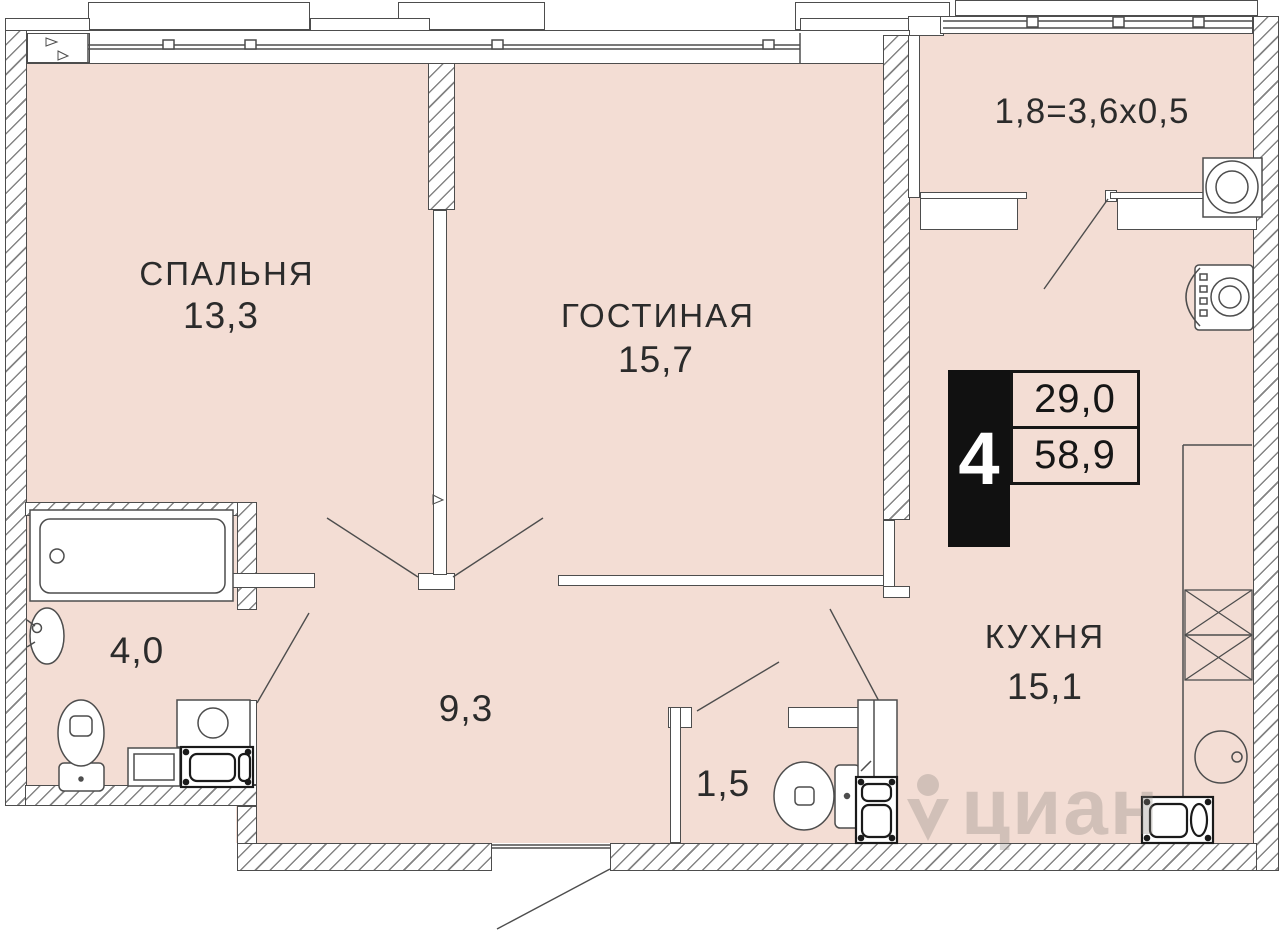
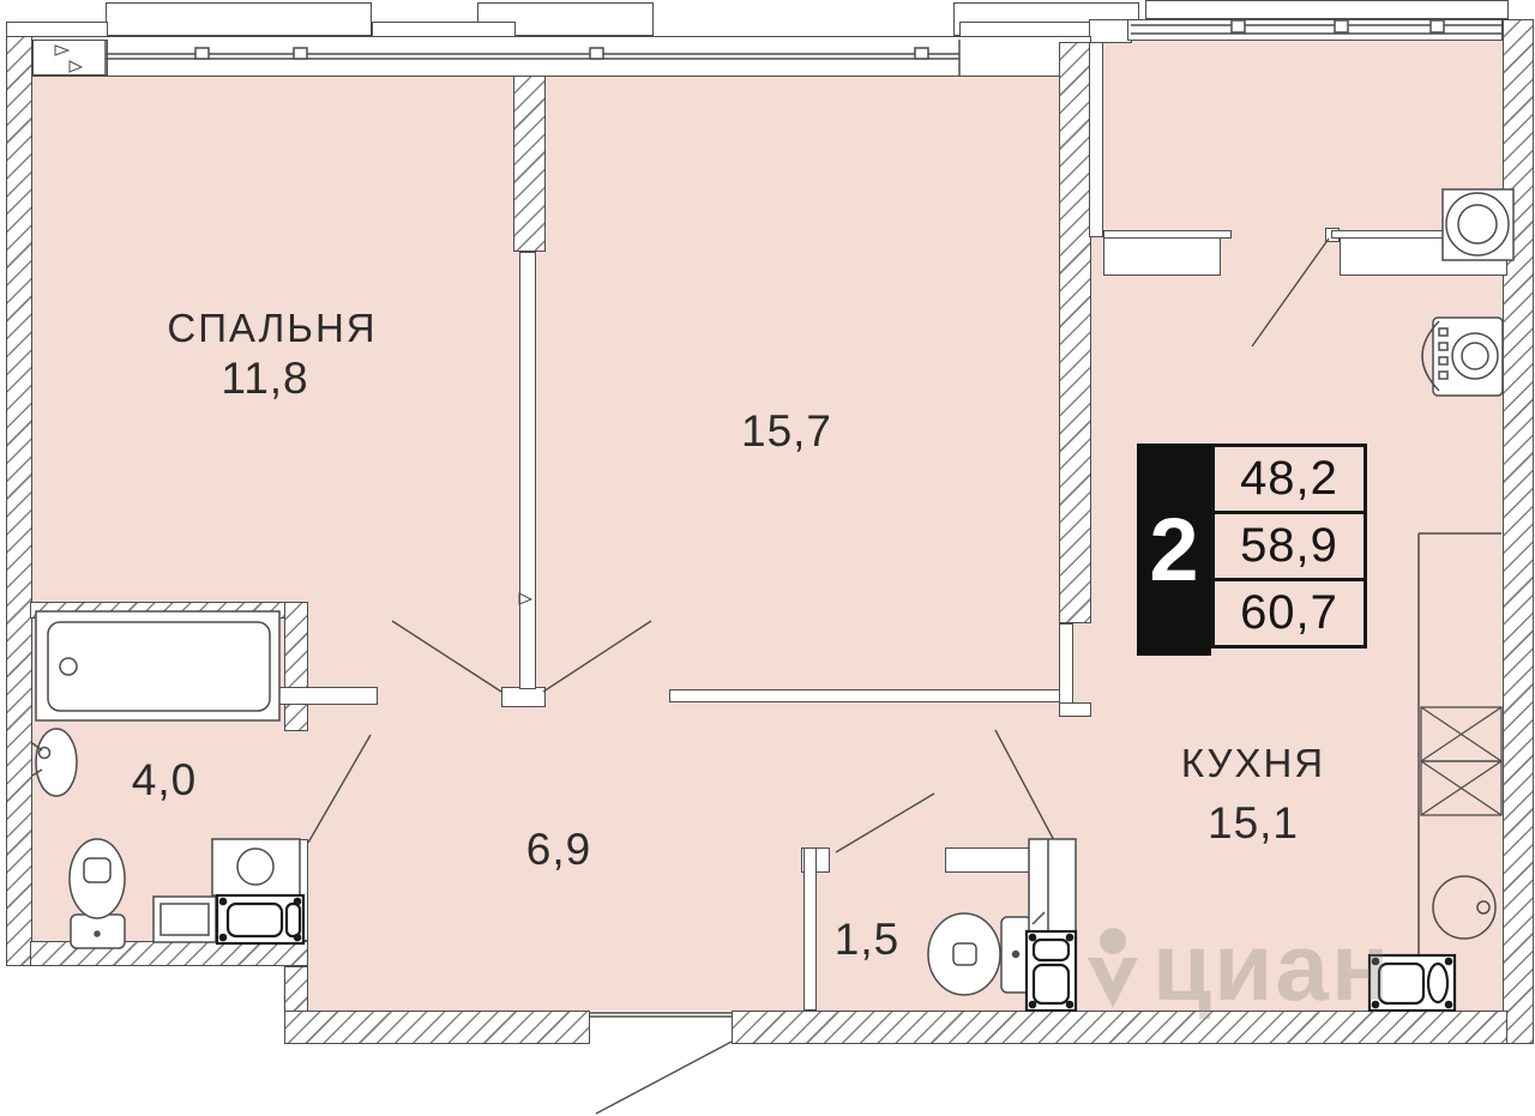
  СПАЛЬНЯ
- 13,3
+ 11,8
- ГОСТИНАЯ
  15,7
  КУХНЯ
  15,1
  4,0
- 9,3
+ 6,9
  1,5
- 1,8=3,6x0,5
- 4
+ 2
- 29,0
+ 48,2
  58,9
+ 60,7
  циан
